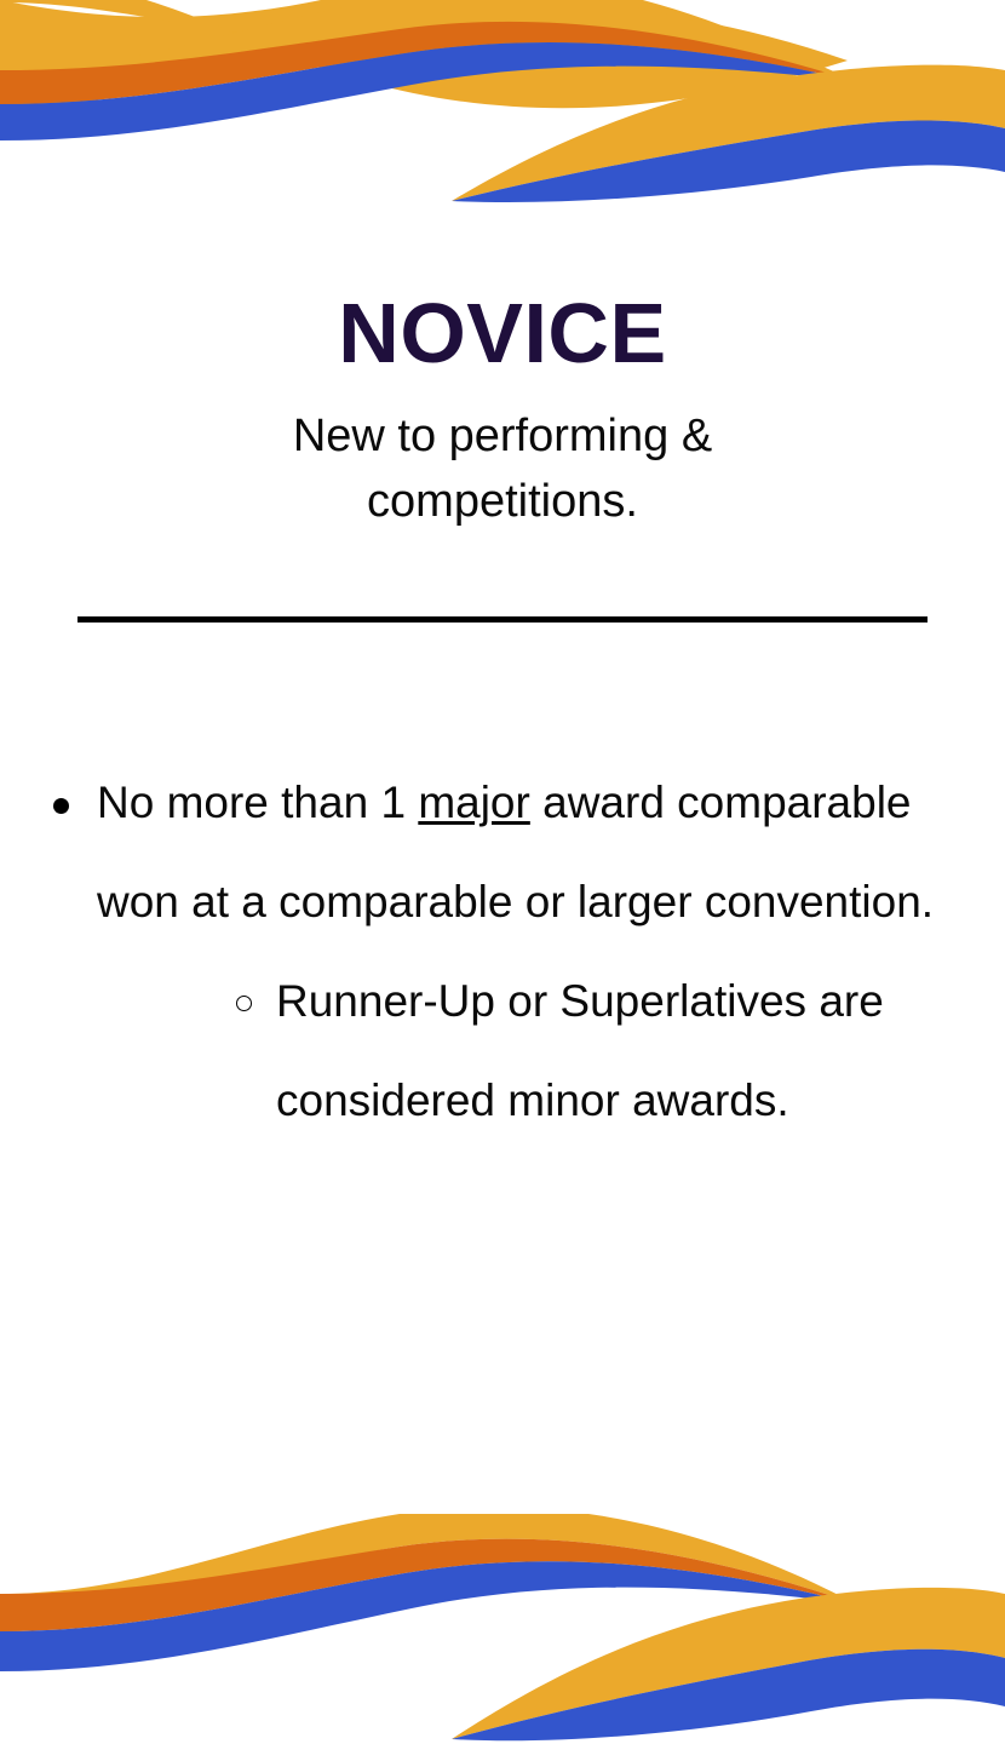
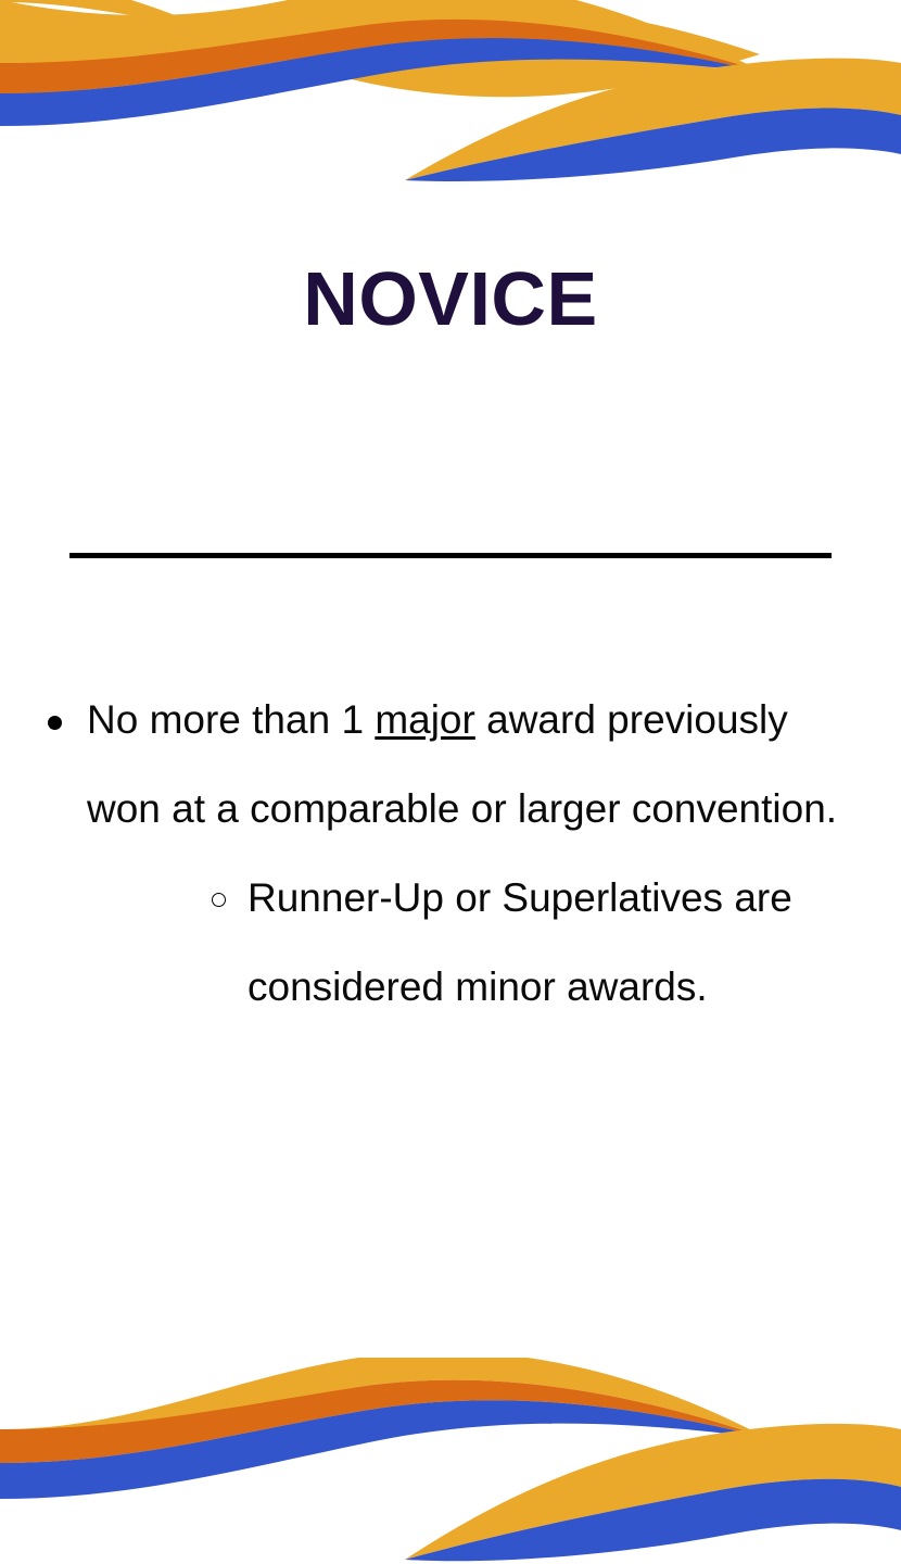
  NOVICE
- New to performing &
- competitions.
- No more than 1 major award comparable won at a comparable or larger convention.
+ No more than 1 major award previously won at a comparable or larger convention.
  Runner-Up or Superlatives are considered minor awards.
